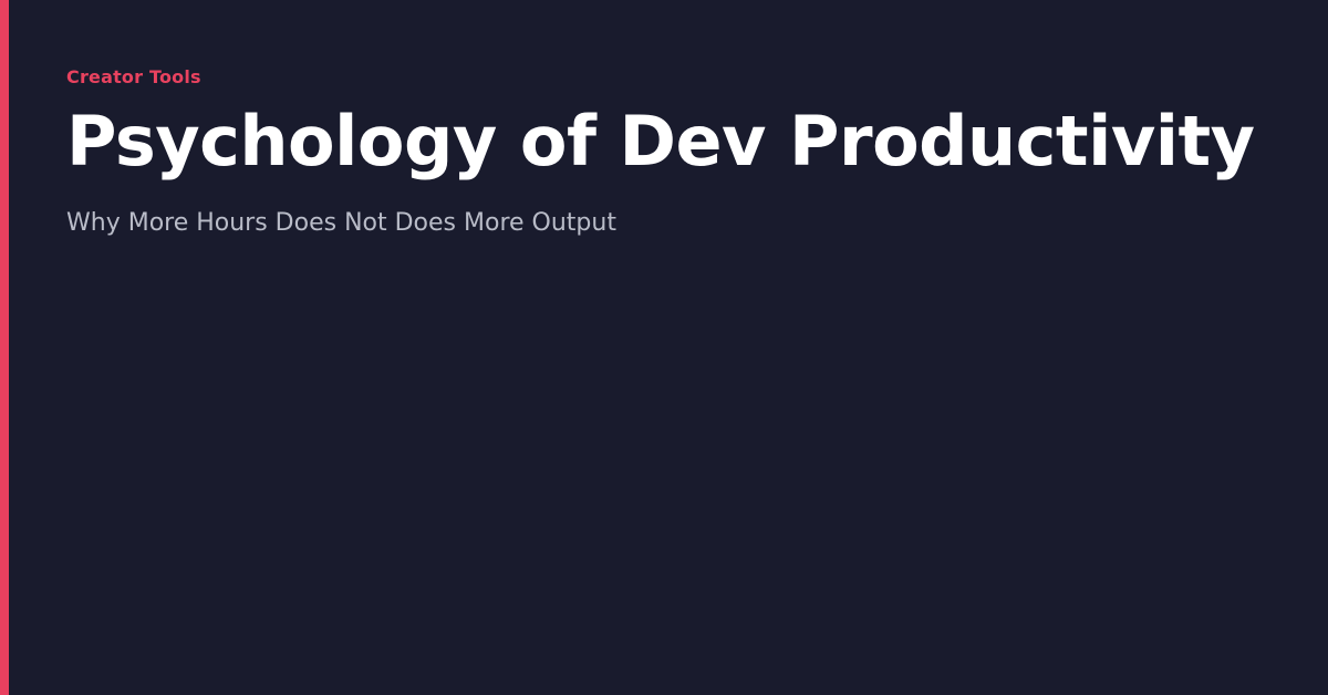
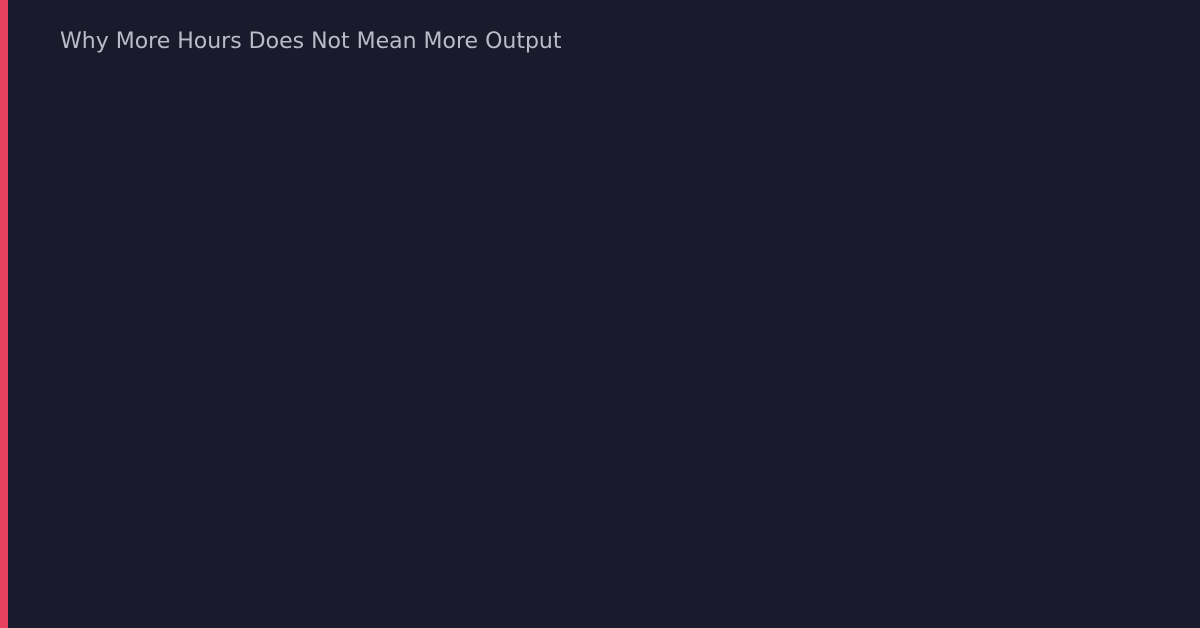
- Creator Tools
- Psychology of Dev Productivity
- Why More Hours Does Not Does More Output
+ Why More Hours Does Not Mean More Output
